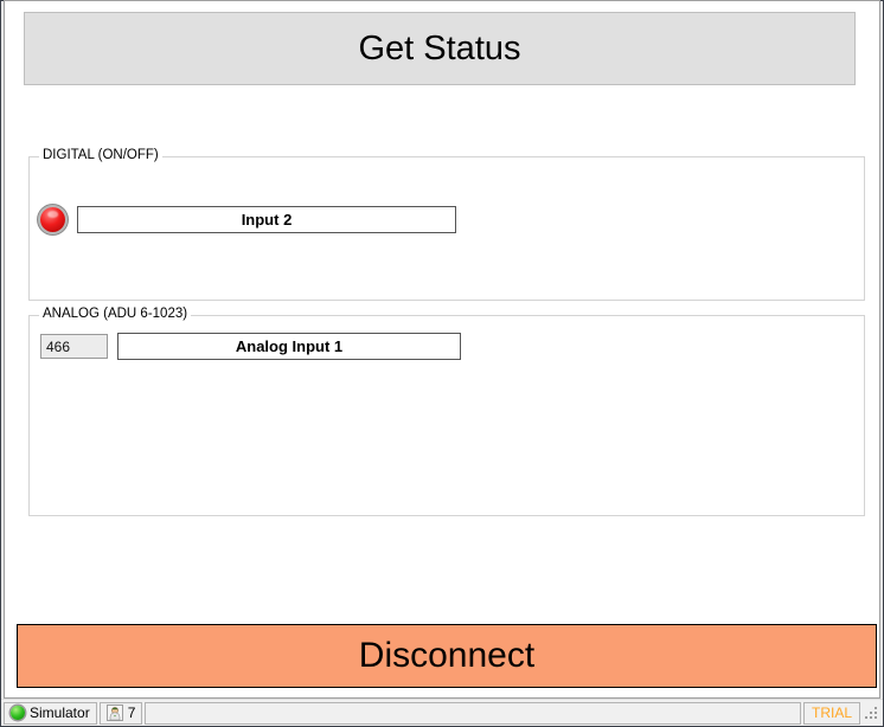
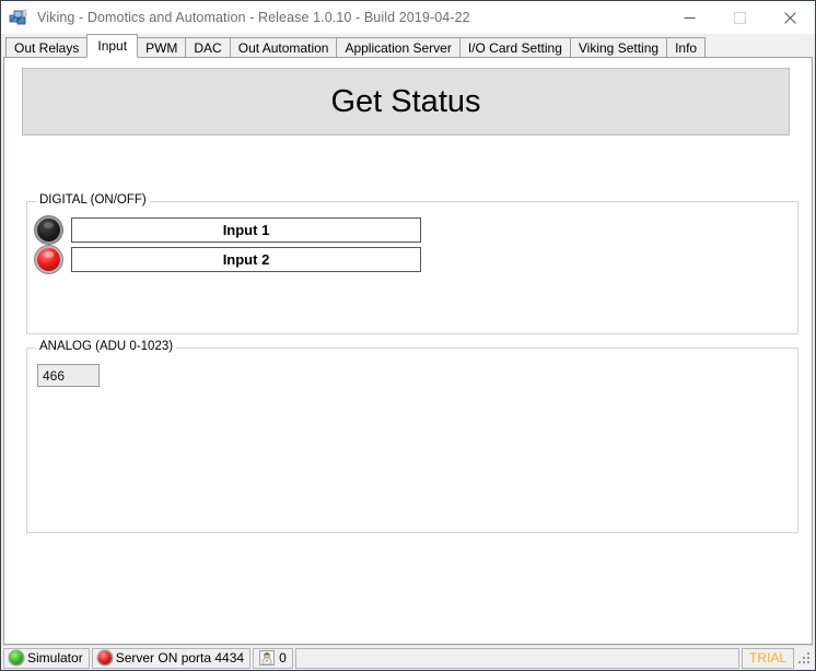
+ Viking - Domotics and Automation - Release 1.0.10 - Build 2019-04-22
+ Out Relays
+ Input
+ PWM
+ DAC
+ Out Automation
+ Application Server
+ I/O Card Setting
+ Viking Setting
+ Info
  Get Status
  DIGITAL (ON/OFF)
+ Input 1
  Input 2
- ANALOG (ADU 6-1023)
+ ANALOG (ADU 0-1023)
  466
- Analog Input 1
- Disconnect
  Simulator
+ Server ON porta 4434
- 7
+ 0
  TRIAL
